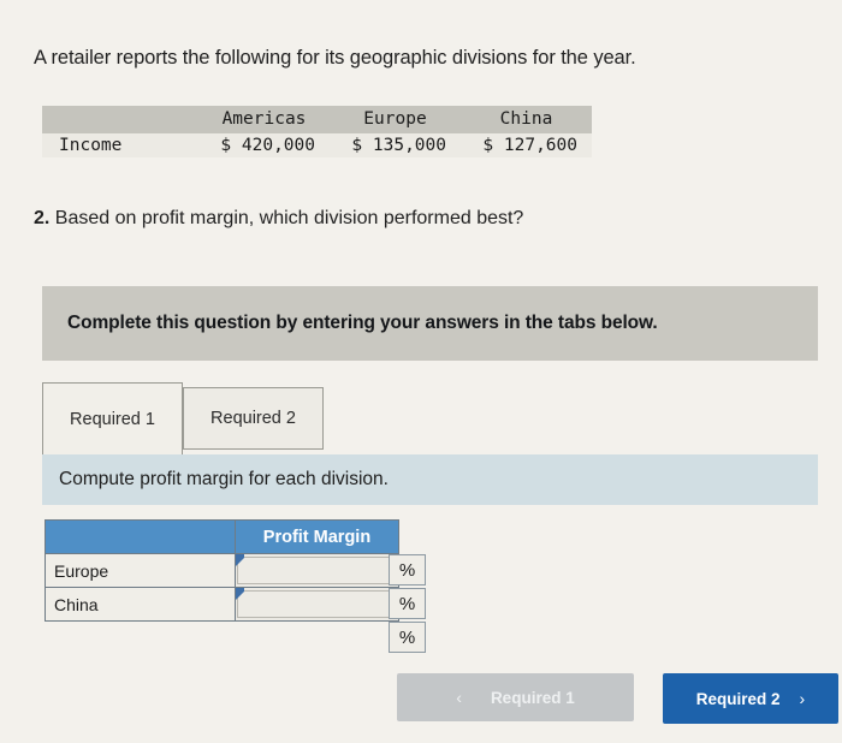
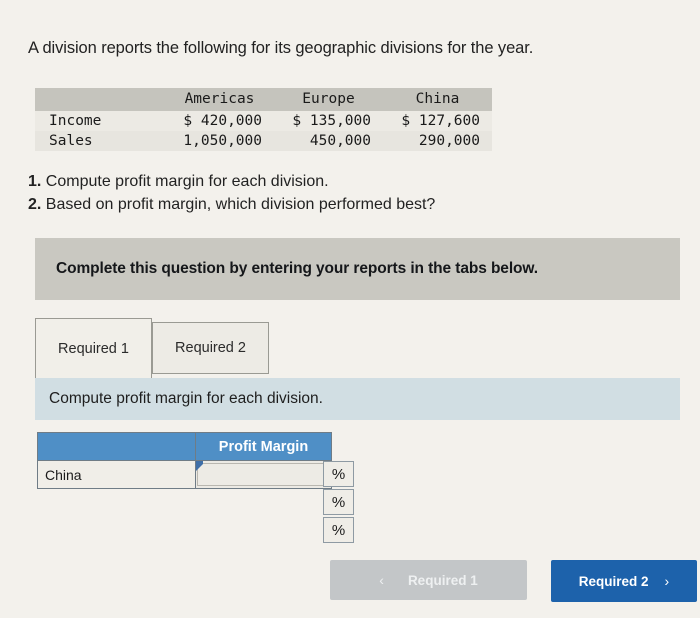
- A retailer reports the following for its geographic divisions for the year.
+ A division reports the following for its geographic divisions for the year.
  	Americas	Europe	China
  Income	$ 420,000	$ 135,000	$ 127,600
+ Sales	1,050,000	450,000	290,000
+ 1. Compute profit margin for each division.
  2. Based on profit margin, which division performed best?
- Complete this question by entering your answers in the tabs below.
+ Complete this question by entering your reports in the tabs below.
  Required 1
  Required 2
  Compute profit margin for each division.
  	Profit Margin
- Europe
  China
  %
  %
  %
  ‹
  Required 1
  Required 2
  ›
